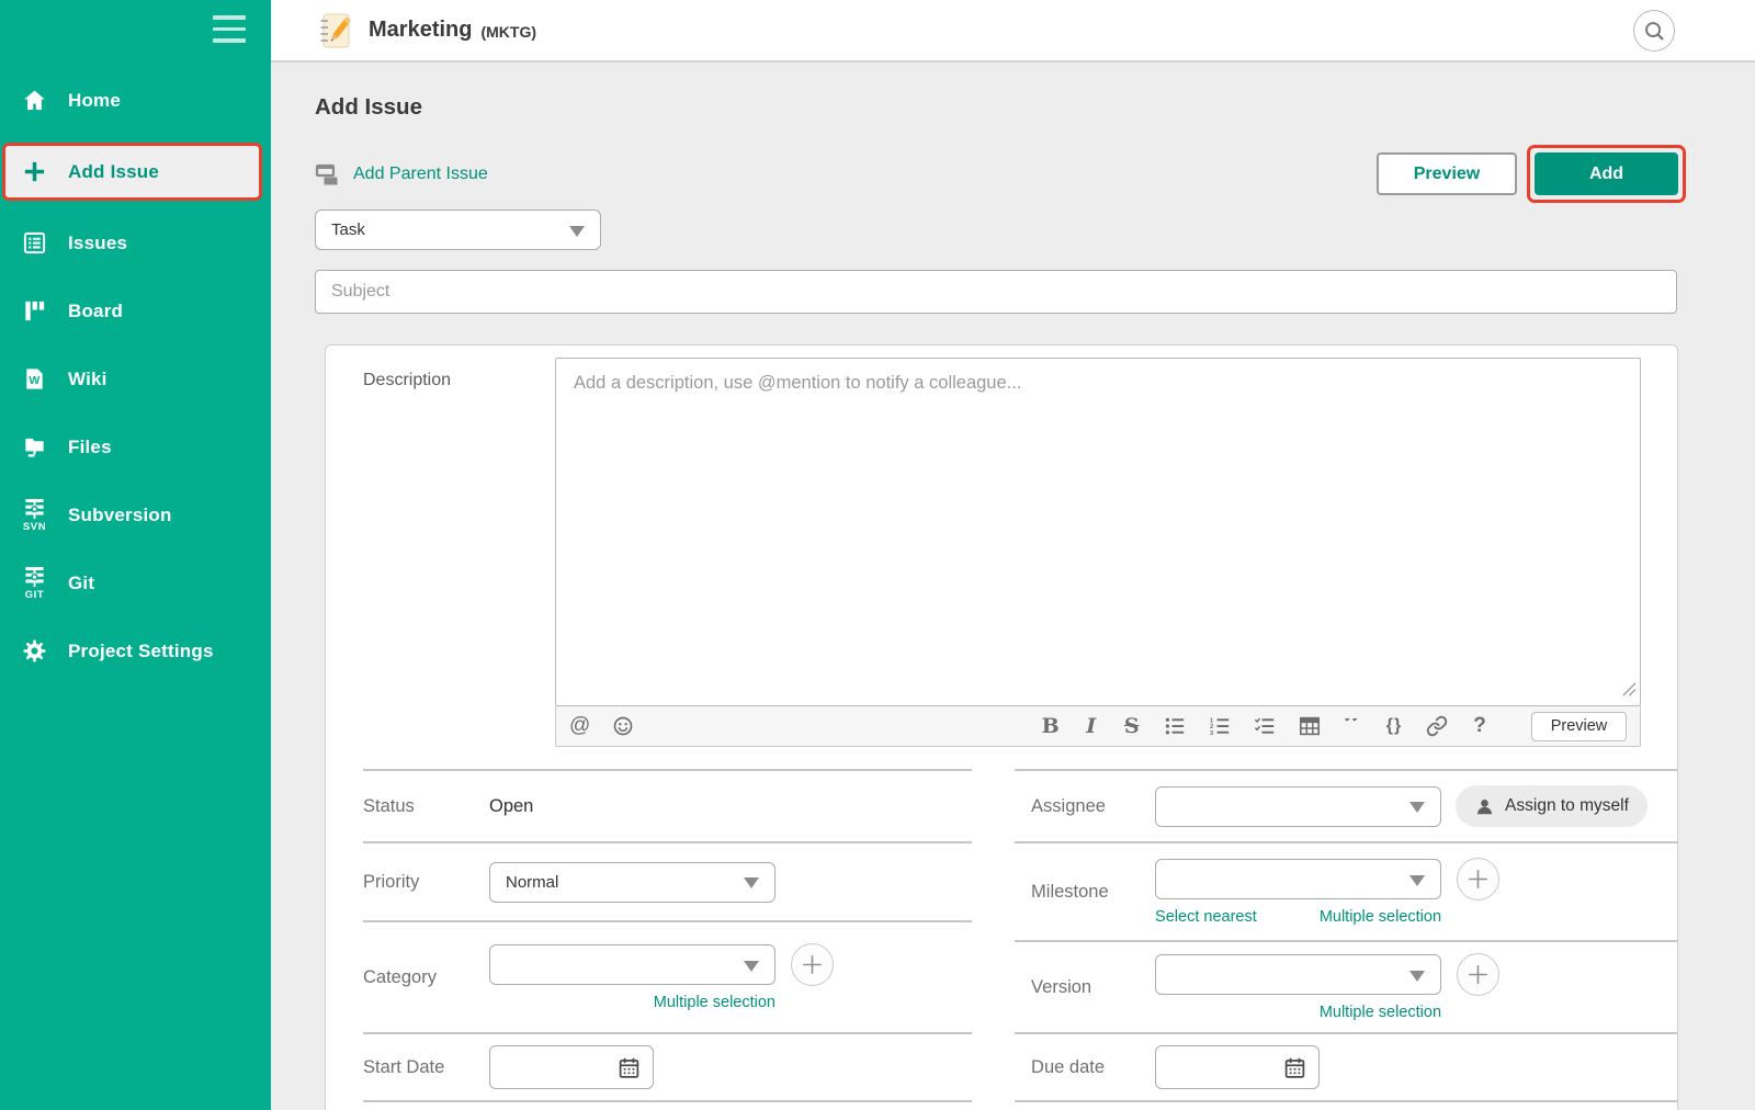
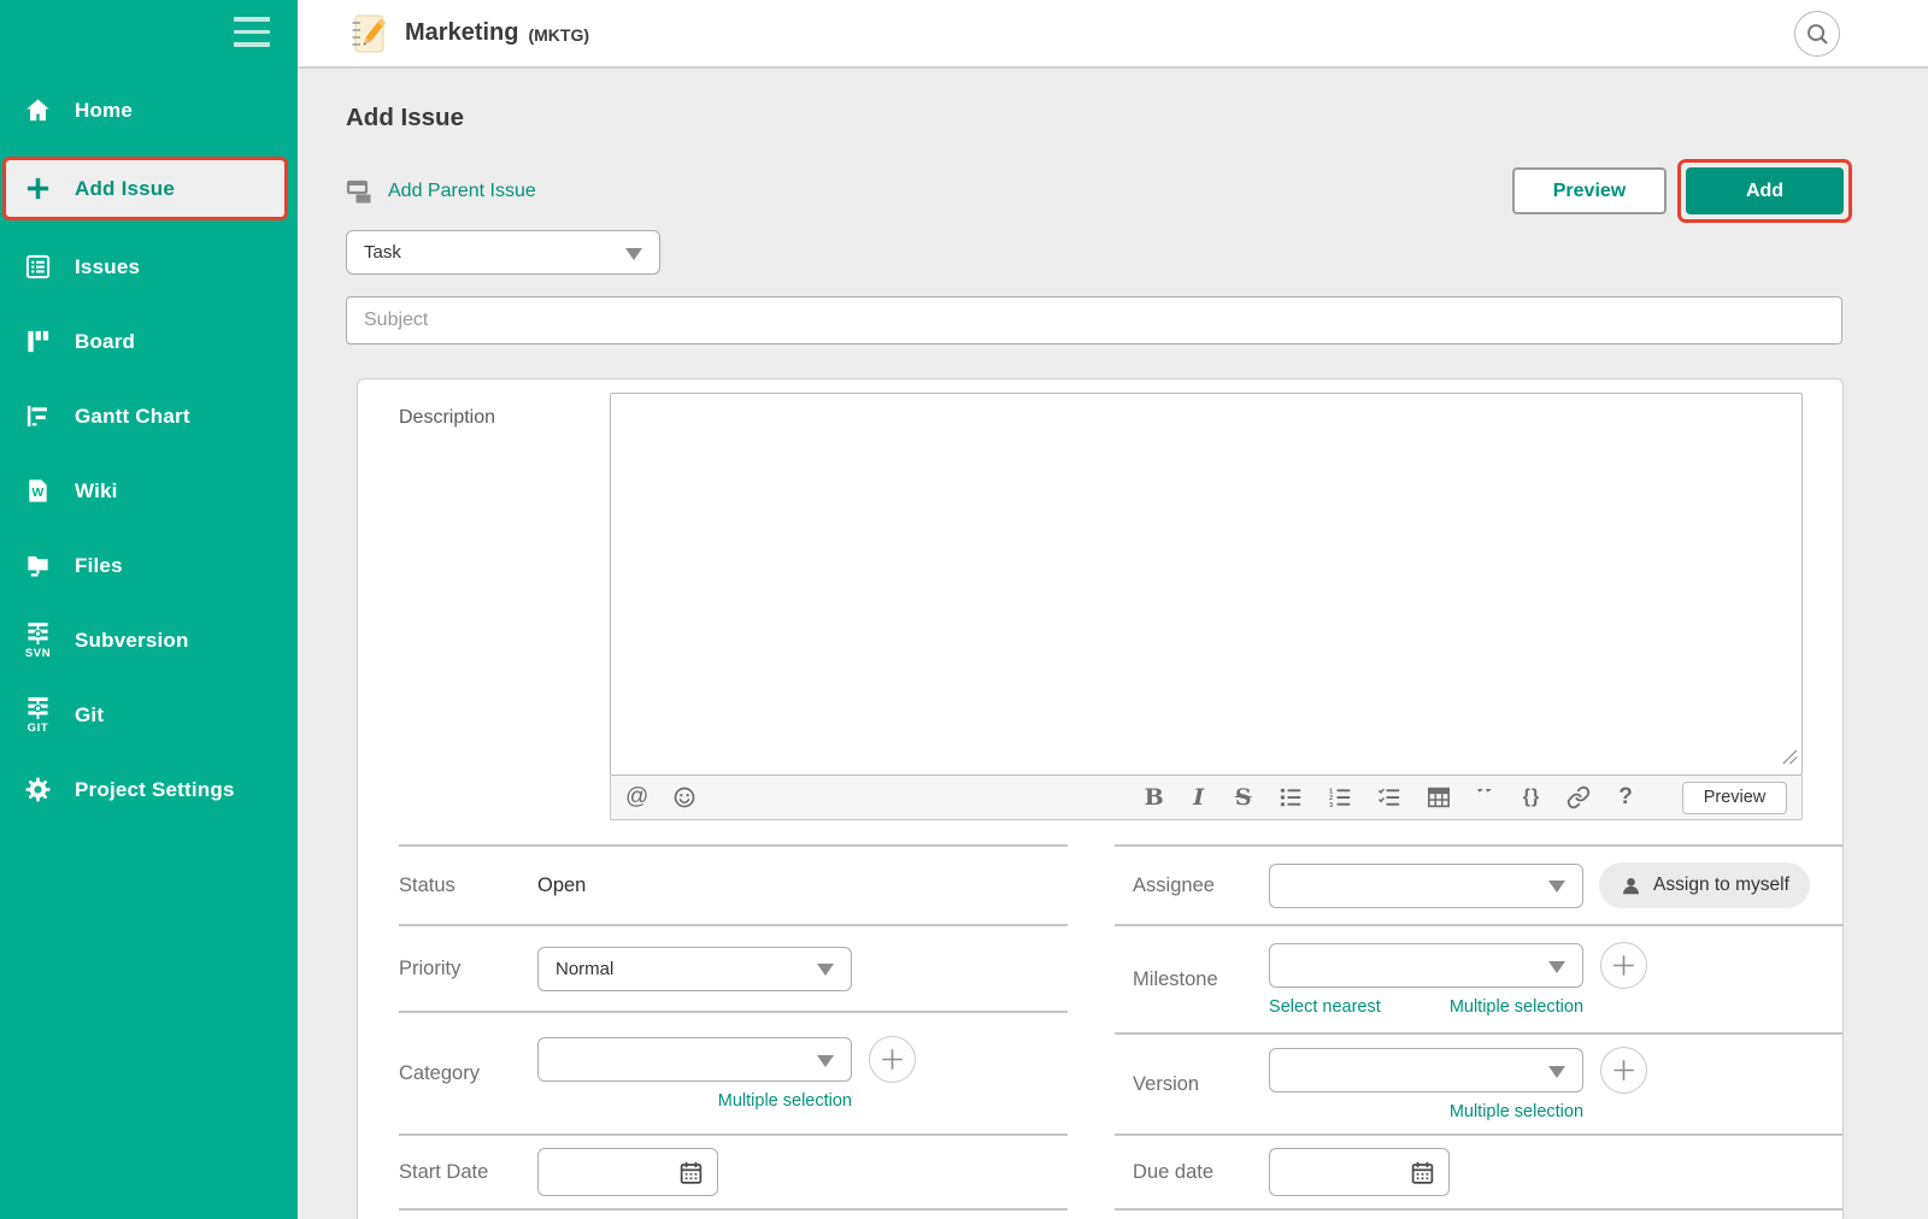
  Home
  Add Issue
  Issues
  Board
+ Gantt Chart
  W
  Wiki
  Files
  SVN
  Subversion
  GIT
  Git
  Project Settings
  Marketing
  (MKTG)
  Add Issue
  Add Parent Issue
  Preview
  Add
  Task
  Subject
  Description
- Add a description, use @mention to notify a colleague...
  @
  B
  I
  S
  ”
  {}
  ?
  Preview
  Status
  Open
  Priority
  Normal
  Category
  Multiple selection
  Start Date
  Assignee
  Assign to myself
  Milestone
  Select nearest
  Multiple selection
  Version
  Multiple selection
  Due date
